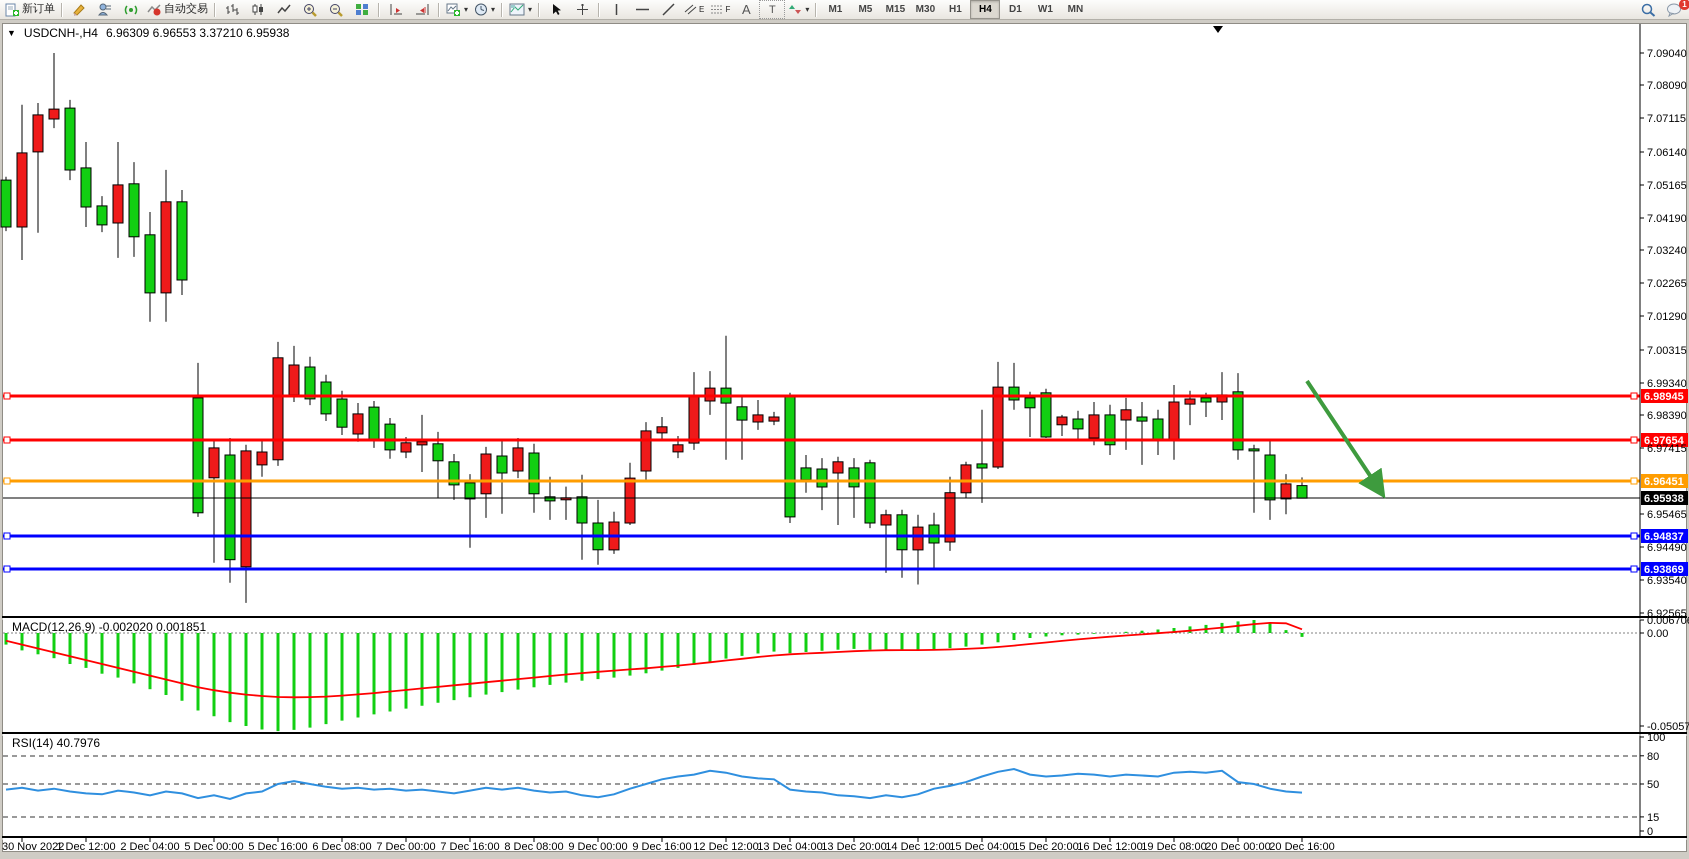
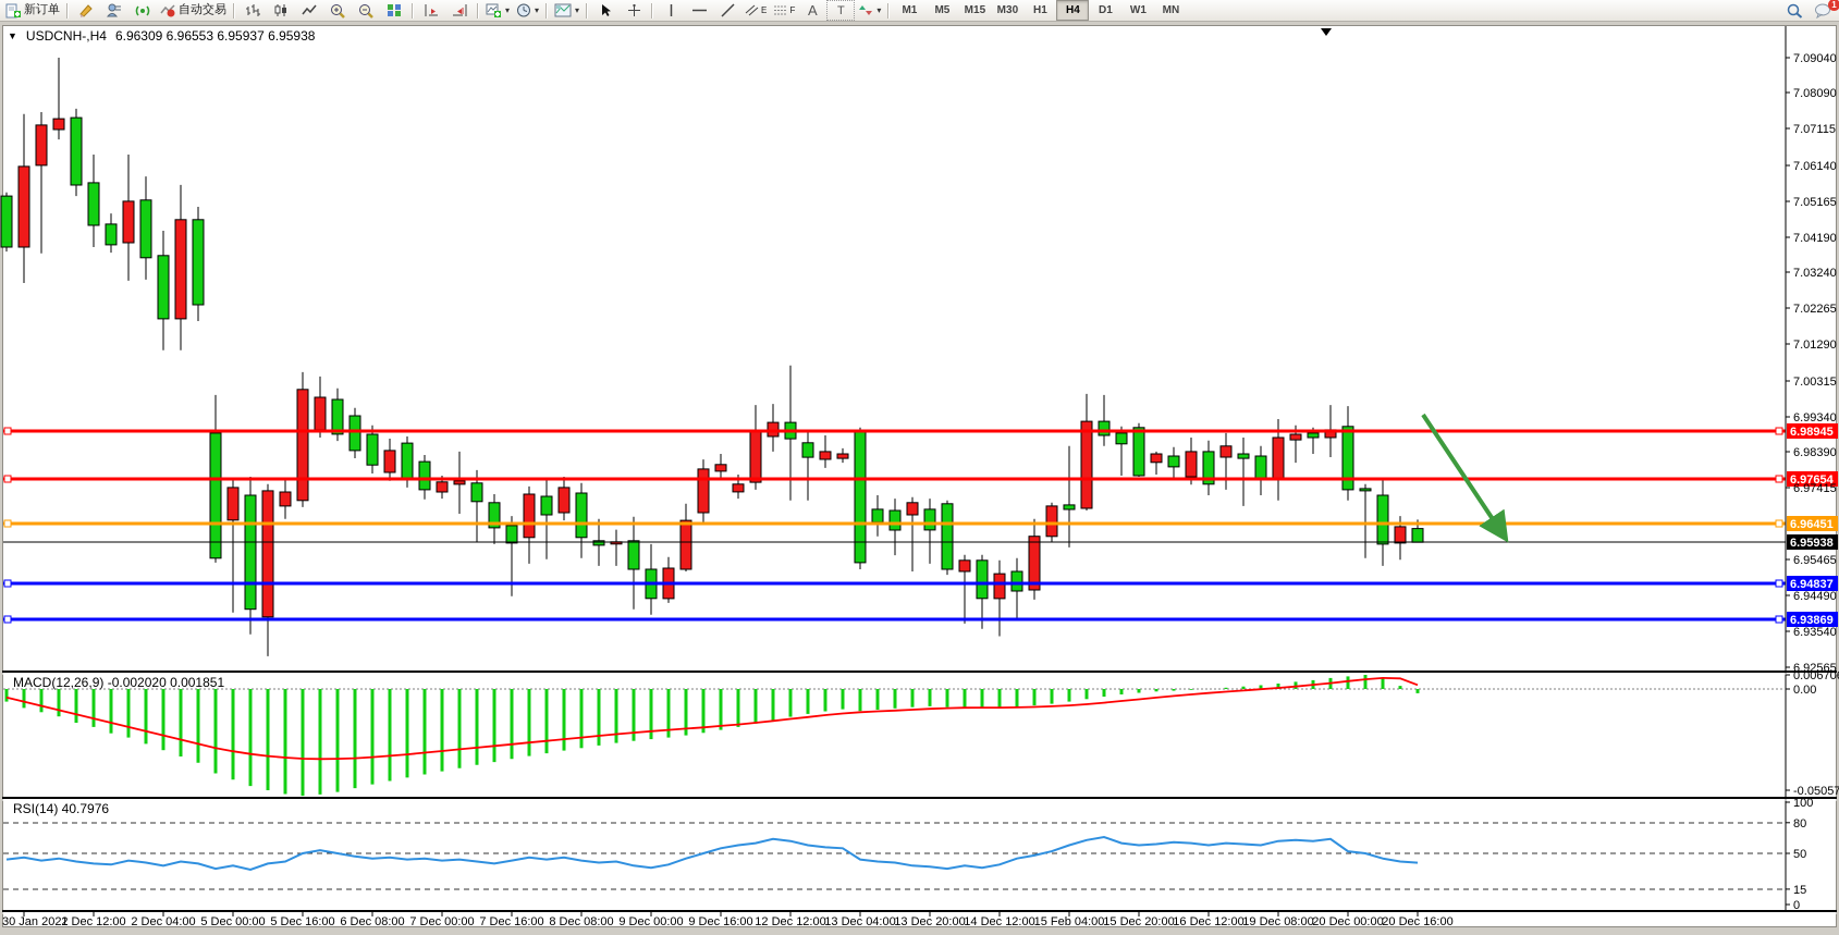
  新订单
  自动交易
  ▾
  ▾
  ▾
  E
  F
  A
  T
  ▾
  M1
  M5
  M15
  M30
  H1
  H4
  D1
  W1
  MN
  1
  ▼
  USDCNH-,H4
- 6.96309 6.96553 3.37210 6.95938
+ 6.96309 6.96553 6.95937 6.95938
  6.98945
  6.97654
  6.96451
  6.95938
  6.94837
  6.93869
  7.09040
  7.08090
  7.07115
  7.06140
  7.05165
  7.04190
  7.03240
  7.02265
  7.01290
  7.00315
  6.99340
  6.98390
  6.97415
  6.95465
  6.94490
  6.93540
  6.92565
  0.00670
  0.00
  -0.05057
  100
  80
  50
  15
  0
- 30 Nov 2022
+ 30 Jan 2022
  1 Dec 12:00
  2 Dec 04:00
  5 Dec 00:00
  5 Dec 16:00
  6 Dec 08:00
  7 Dec 00:00
  7 Dec 16:00
  8 Dec 08:00
  9 Dec 00:00
  9 Dec 16:00
  12 Dec 12:00
  13 Dec 04:00
  13 Dec 20:00
  14 Dec 12:00
- 15 Dec 04:00
+ 15 Feb 04:00
  15 Dec 20:00
  16 Dec 12:00
  19 Dec 08:00
  20 Dec 00:00
  20 Dec 16:00
  MACD(12,26,9) -0.002020 0.001851
  RSI(14) 40.7976
